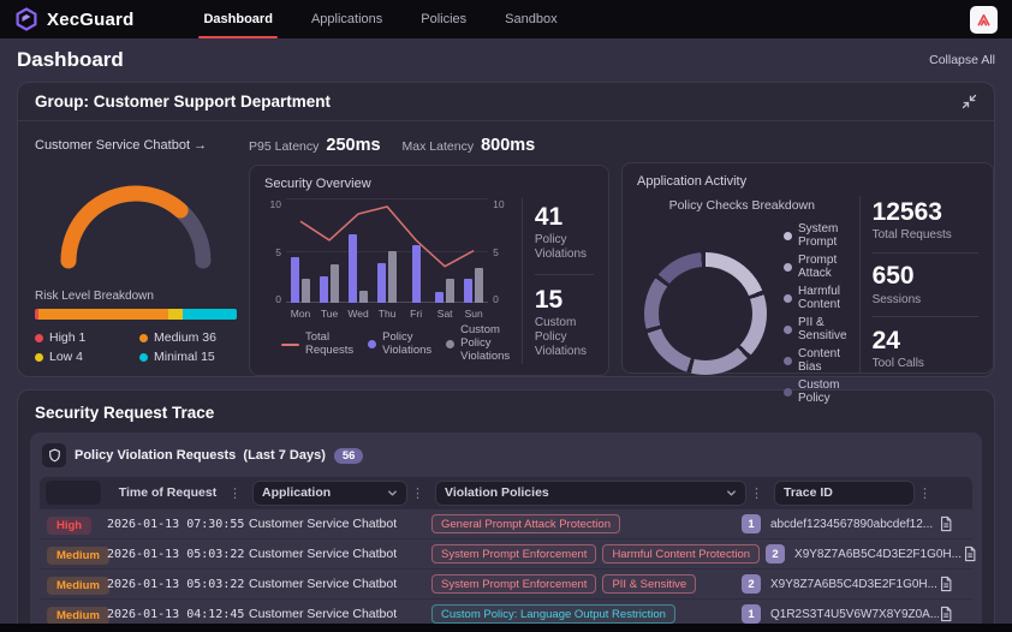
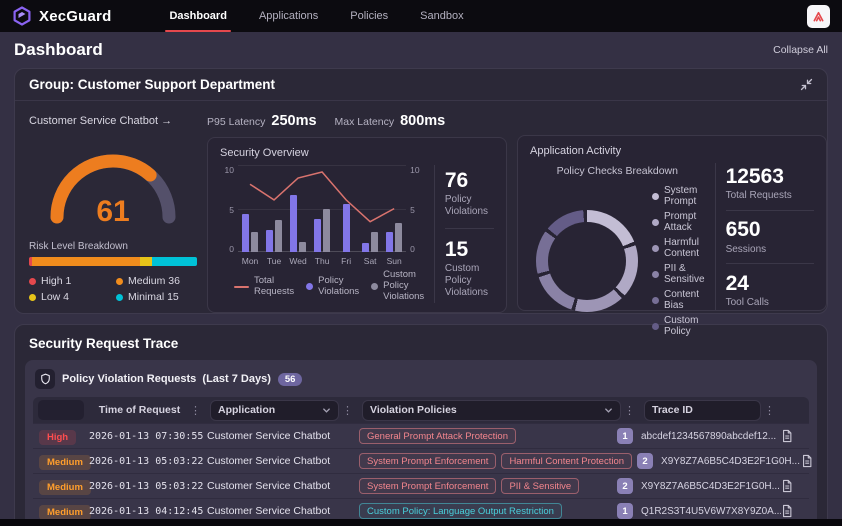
  XecGuard
  Dashboard
  Applications
  Policies
  Sandbox
  Dashboard
  Collapse All
  Group: Customer Support Department
  Customer Service Chatbot →
+ 61
  Risk Level Breakdown
  High 1
  Medium 36
  Low 4
  Minimal 15
  P95 Latency
  250ms
  Max Latency
  800ms
  Security Overview
  10
  5
  0
  Mon
  Tue
  Wed
  Thu
  Fri
  Sat
  Sun
  10
  5
  0
  Total Requests
  Policy Violations
  Custom Policy Violations
- 41
+ 76
  Policy Violations
  15
  Custom Policy Violations
  Application Activity
  Policy Checks Breakdown
  System Prompt
  Prompt Attack
  Harmful Content
  PII & Sensitive
  Content Bias
  Custom Policy
  12563
  Total Requests
  650
  Sessions
  24
  Tool Calls
  Security Request Trace
  Policy Violation Requests (Last 7 Days)
  56
  Time of Request
  ⋮
  Application
  ⋮
  Violation Policies
  ⋮
  Trace ID
  ⋮
  High
  2026-01-13 07:30:55
  Customer Service Chatbot
  General Prompt Attack Protection
  1
  abcdef1234567890abcdef12...
  Medium
  2026-01-13 05:03:22
  Customer Service Chatbot
  System Prompt Enforcement
  Harmful Content Protection
  2
  X9Y8Z7A6B5C4D3E2F1G0H...
  Medium
  2026-01-13 05:03:22
  Customer Service Chatbot
  System Prompt Enforcement
  PII & Sensitive
  2
  X9Y8Z7A6B5C4D3E2F1G0H...
  Medium
  2026-01-13 04:12:45
  Customer Service Chatbot
  Custom Policy: Language Output Restriction
  1
  Q1R2S3T4U5V6W7X8Y9Z0A...
